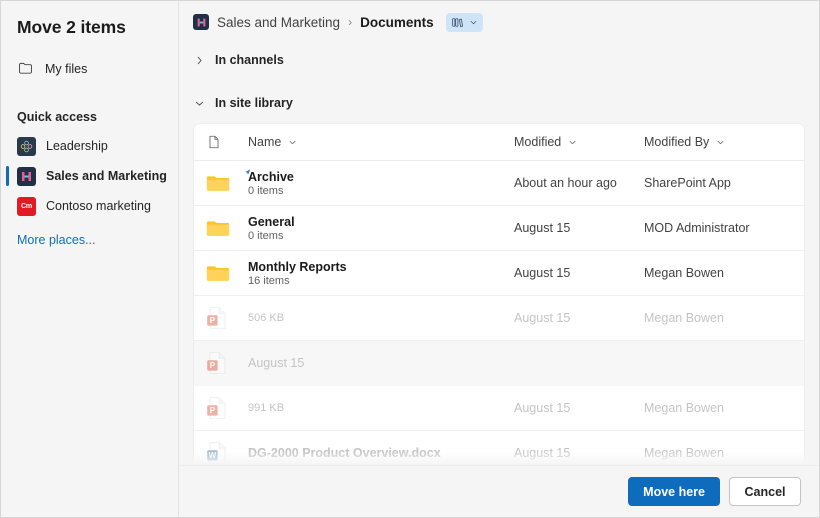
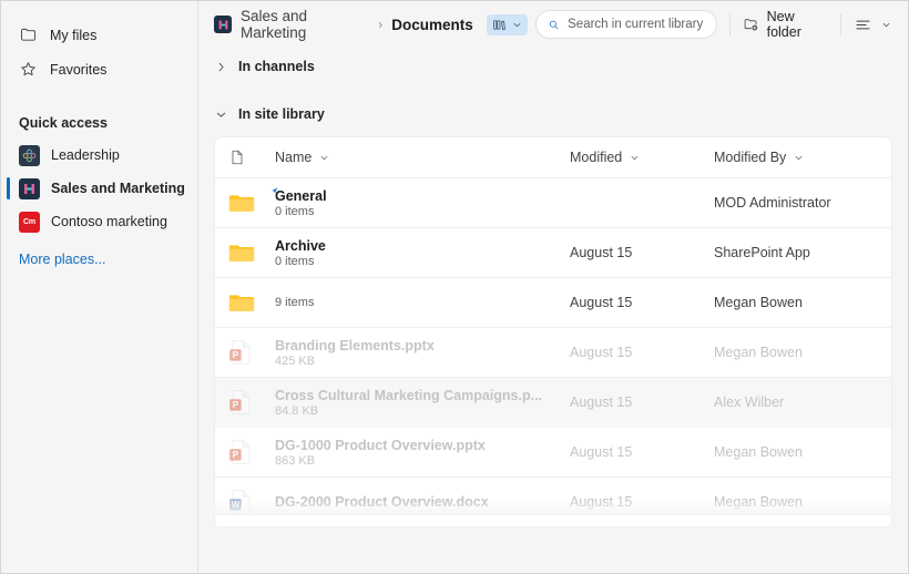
- Move 2 items
  My files
+ Favorites
  Quick access
  Leadership
  Sales and Marketing
  Contoso marketing
  More places...
  Sales and Marketing
  ›
  Documents
+ Search in current library
+ New folder
  In channels
  In site library
  Name
  Modified
  Modified By
- Archive
+ General
  0 items
- About an hour ago
- SharePoint App
+ MOD Administrator
- General
+ Archive
  0 items
  August 15
- MOD Administrator
+ SharePoint App
- Monthly Reports
- 16 items
+ 9 items
  August 15
  Megan Bowen
  P
+ Branding Elements.pptx
- 506 KB
+ 425 KB
  August 15
  Megan Bowen
  P
+ Cross Cultural Marketing Campaigns.p...
+ 84.8 KB
  August 15
+ Alex Wilber
  P
+ DG-1000 Product Overview.pptx
- 991 KB
+ 863 KB
  August 15
  Megan Bowen
- Move here
- Cancel
